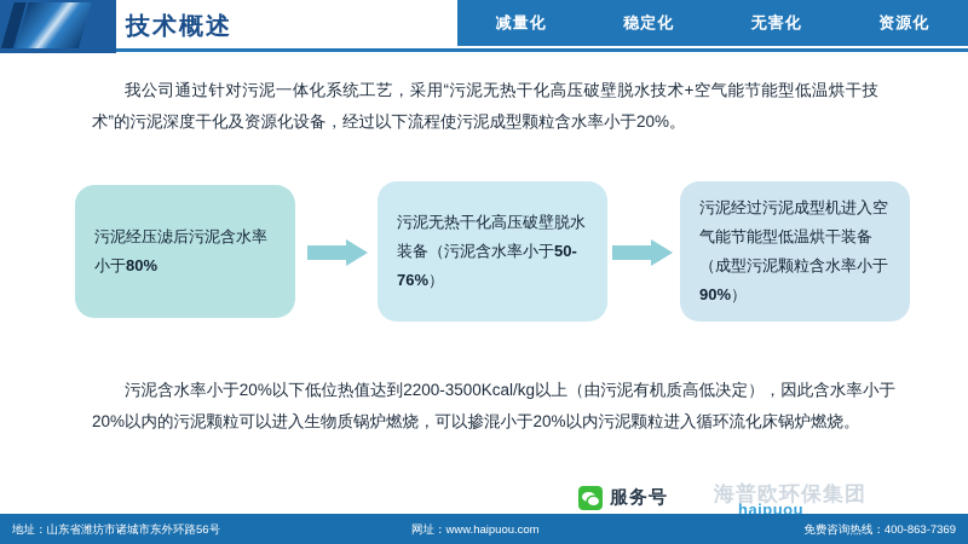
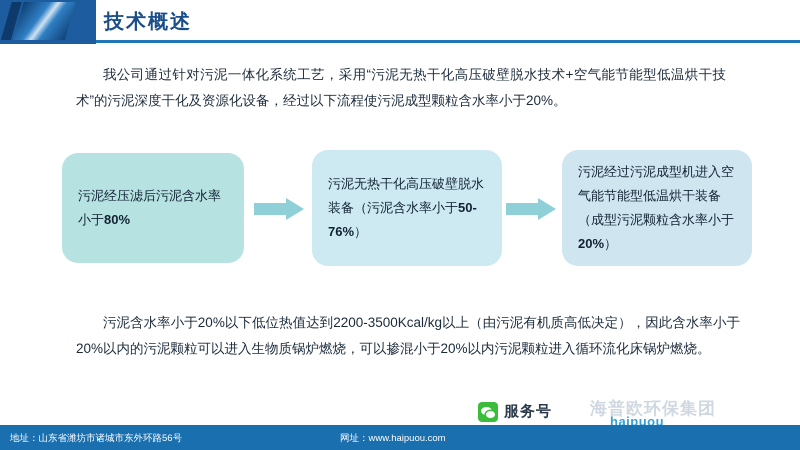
  技术概述
- 减量化
- 稳定化
- 无害化
- 资源化
  我公司通过针对污泥一体化系统工艺，采用“污泥无热干化高压破壁脱水技术+空气能节能型低温烘干技术”的污泥深度干化及资源化设备，经过以下流程使污泥成型颗粒含水率小于20%。
  污泥经压滤后污泥含水率小于80%
  污泥无热干化高压破壁脱水装备（污泥含水率小于50-76%）
- 污泥经过污泥成型机进入空气能节能型低温烘干装备（成型污泥颗粒含水率小于90%）
+ 污泥经过污泥成型机进入空气能节能型低温烘干装备（成型污泥颗粒含水率小于20%）
  污泥含水率小于20%以下低位热值达到2200-3500Kcal/kg以上（由污泥有机质高低决定），因此含水率小于20%以内的污泥颗粒可以进入生物质锅炉燃烧，可以掺混小于20%以内污泥颗粒进入循环流化床锅炉燃烧。
  服务号
  海普欧环保集团
  haipuou
  地址：山东省潍坊市诸城市东外环路56号
  网址：www.haipuou.com
- 免费咨询热线：400-863-7369
